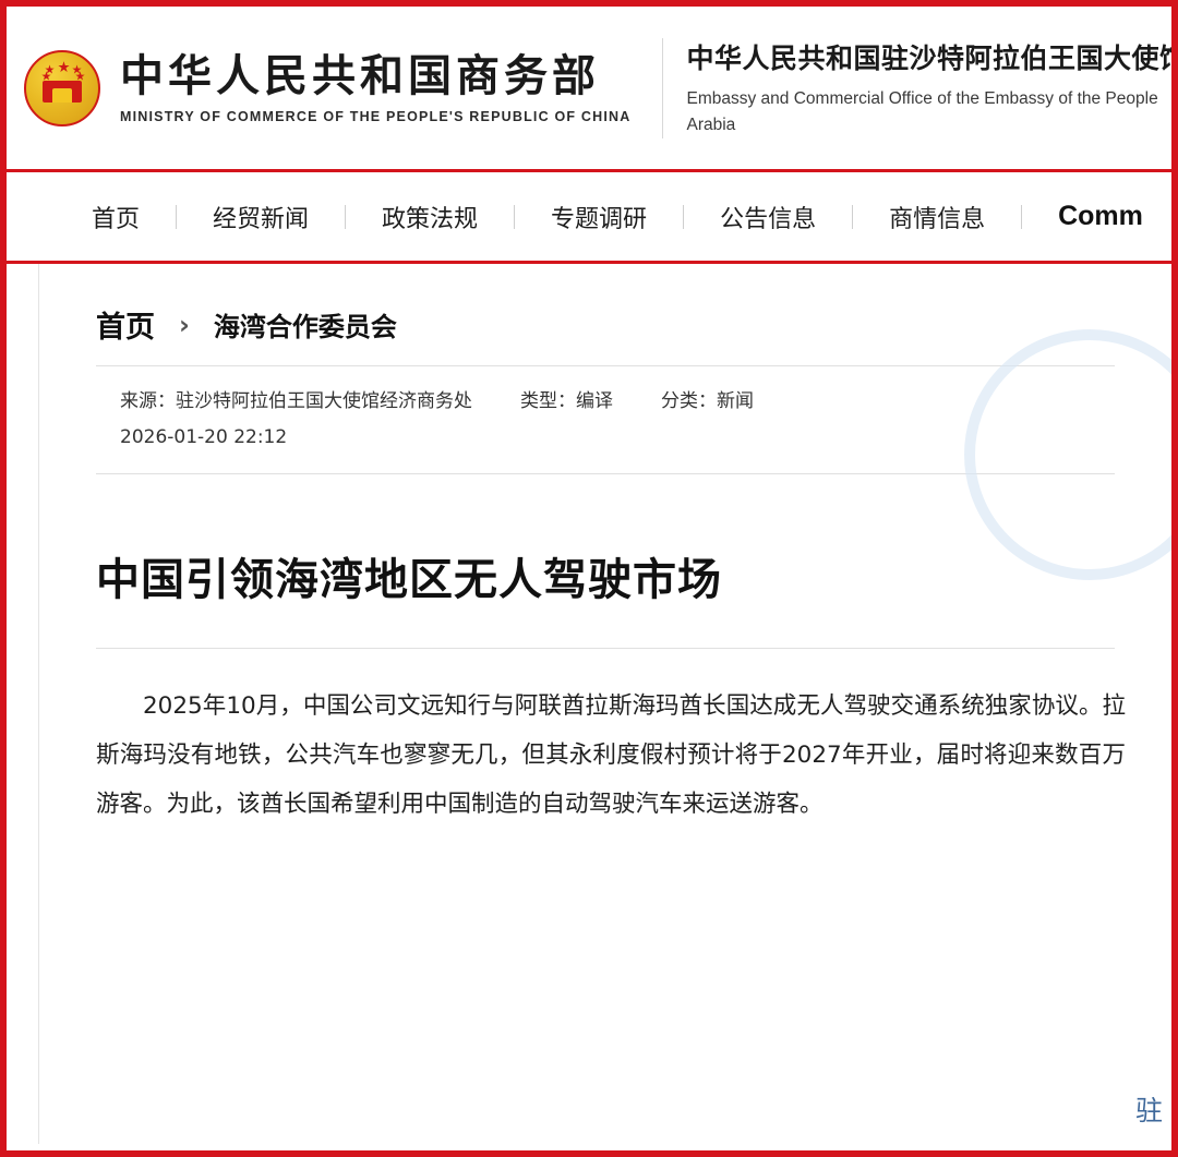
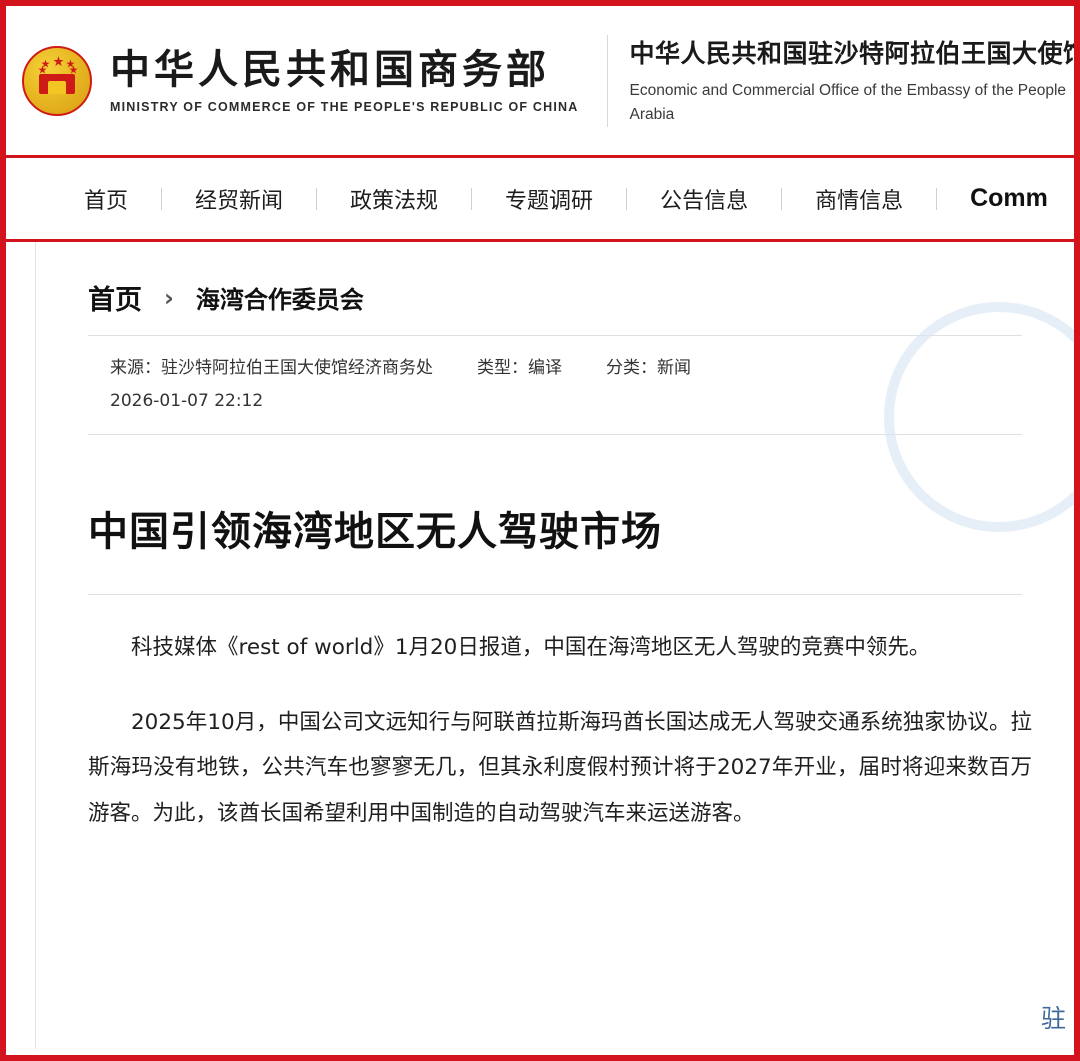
  ★
  ★
  ★
  ★
  ★
  中华人民共和国商务部
  MINISTRY OF COMMERCE OF THE PEOPLE'S REPUBLIC OF CHINA
  中华人民共和国驻沙特阿拉伯王国大使
- Embassy and Commercial Office of the Embassy of the People Arabia
+ Economic and Commercial Office of the Embassy of the People Arabia
  首页
  经贸新闻
  政策法规
  专题调研
  公告信息
  商情信息
  Comm
  驻
  首页
  ›
  海湾合作委员会
  来源：驻沙特阿拉伯王国大使馆经济商务处
  类型：编译
  分类：新闻
- 2026-01-20 22:12
+ 2026-01-07 22:12
  中国引领海湾地区无人驾驶市场
+ 科技媒体《rest of world》1月20日报道，中国在海湾地区无人驾驶的竞赛中领先。
  2025年10月，中国公司文远知行与阿联酋拉斯海玛酋长国达成无人驾驶交通系统独家协议。拉斯海玛没有地铁，公共汽车也寥寥无几，但其永利度假村预计将于2027年开业，届时将迎来数百万游客。为此，该酋长国希望利用中国制造的自动驾驶汽车来运送游客。
